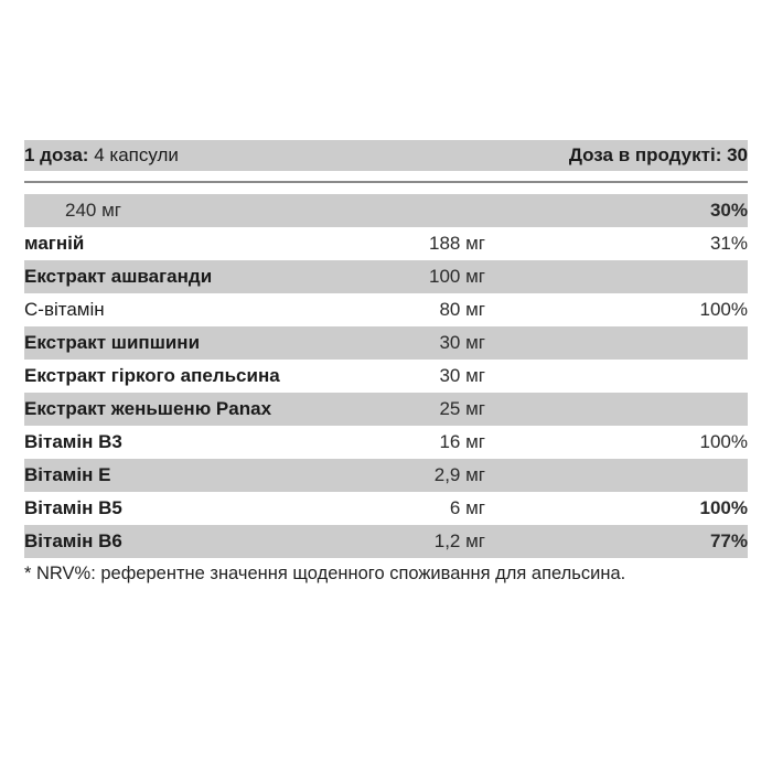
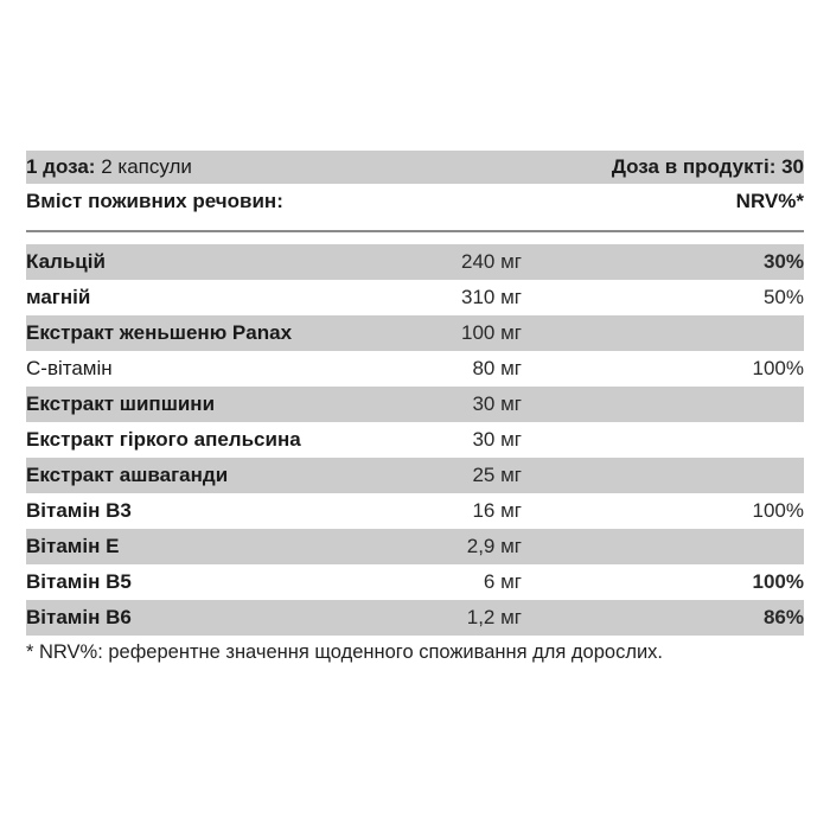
- 1 доза: 4 капсули
+ 1 доза: 2 капсули
  Доза в продукті: 30
+ Вміст поживних речовин:
+ NRV%*
+ Кальцій
  240 мг
  30%
  магній
- 188 мг
+ 310 мг
- 31%
+ 50%
- Екстракт ашваганди
+ Екстракт женьшеню Panax
  100 мг
  С-вітамін
  80 мг
  100%
  Екстракт шипшини
  30 мг
  Екстракт гіркого апельсина
  30 мг
- Екстракт женьшеню Panax
+ Екстракт ашваганди
  25 мг
  Вітамін В3
  16 мг
  100%
  Вітамін Е
  2,9 мг
  Вітамін В5
  6 мг
  100%
  Вітамін В6
  1,2 мг
- 77%
+ 86%
- * NRV%: референтне значення щоденного споживання для апельсина.
+ * NRV%: референтне значення щоденного споживання для дорослих.
